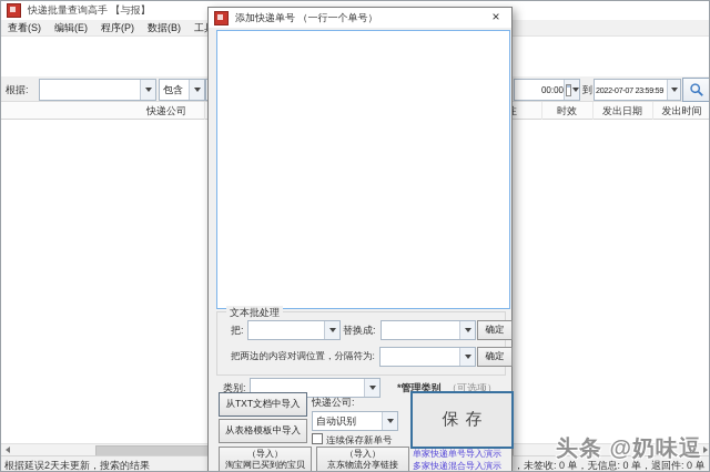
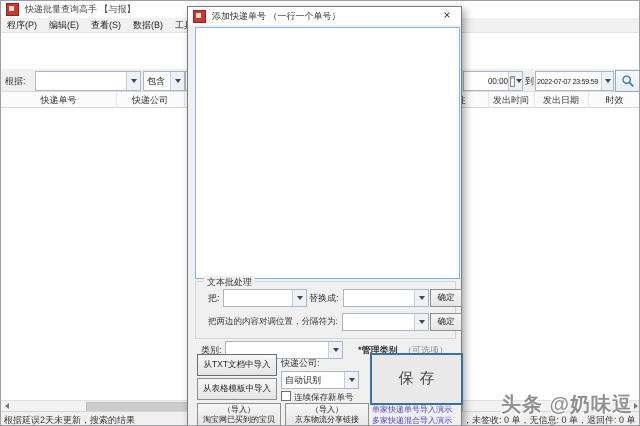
  快递批量查询高手 【与报】
- 查看(S)
+ 程序(P)
  编辑(E)
- 程序(P)
+ 查看(S)
  数据(B)
  根据:
  包含
  00:00
  到
  2022-07-07 23:59:59
+ 快递单号
  快递公司
- 时效
+ 发出时间
  发出日期
- 发出时间
+ 时效
  根据延误2天未更新，搜索的结果
  ，未签收: 0 单，无信息: 0 单，退回件: 0 单
  头条 @奶味逗
  添加快递单号 （一行一个单号）
  ×
  文本批处理
  把:
  替换成:
  确定
  把两边的内容对调位置，分隔符为:
  确定
  类别:
  *管理类别
  （可选项）
  从TXT文档中导入
  快递公司:
  自动识别
  保存
  从表格模板中导入
  连续保存新单号
  （导入）
  淘宝网已买到的宝贝
  （导入）
  京东物流分享链接
  单家快递单号导入演示
  多家快递混合导入演示
